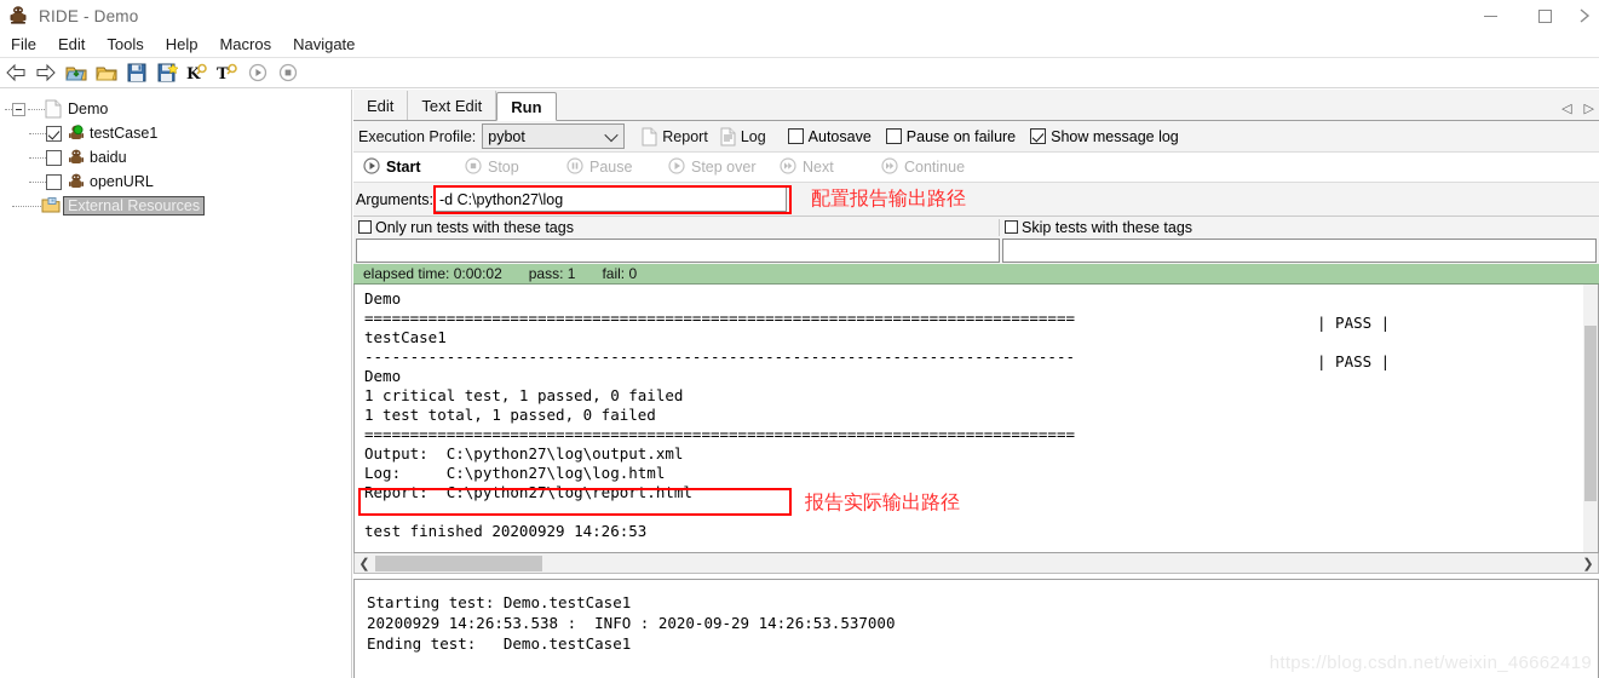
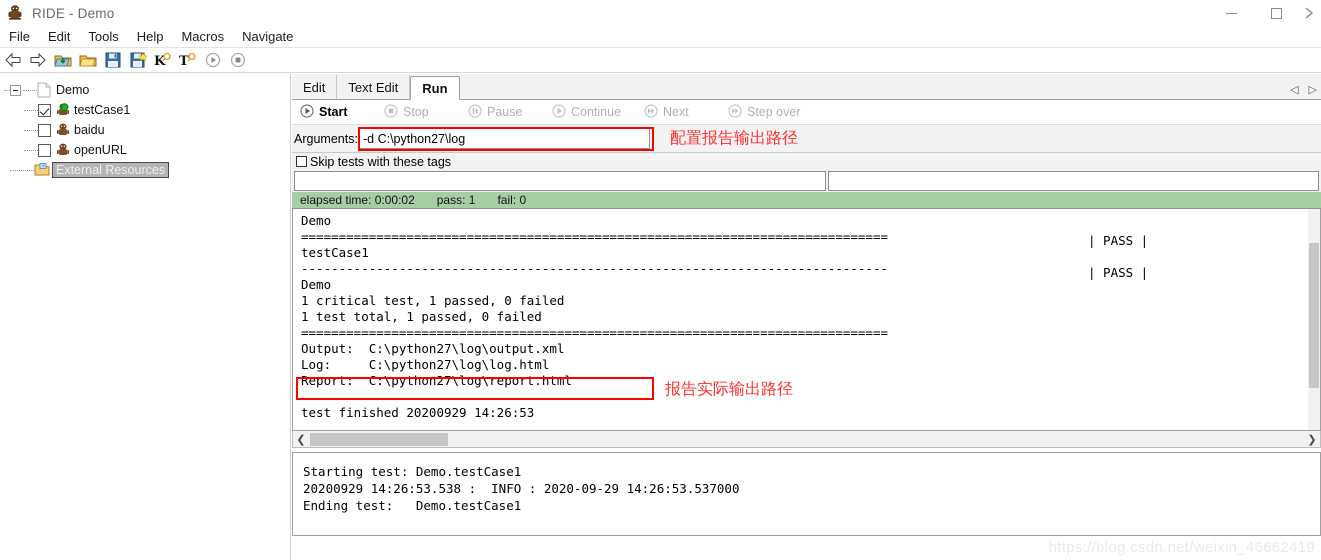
  RIDE - Demo
  File
  Edit
  Tools
  Help
  Macros
  Navigate
  K
  T
  Demo
  testCase1
  baidu
  openURL
  External Resources
  Edit
  Text Edit
  Run
  ◁
  ▷
- Execution Profile:
- pybot
- Report
- Log
- Autosave
- Pause on failure
- Show message log
  Start
  Stop
  Pause
- Step over
+ Continue
  Next
- Continue
+ Step over
  Arguments:
  -d C:\python27\log
  配置报告输出路径
- Only run tests with these tags
  Skip tests with these tags
  elapsed time: 0:00:02
  pass: 1
  fail: 0
  Demo
  ==============================================================================
  testCase1
  ------------------------------------------------------------------------------
  Demo
  1 critical test, 1 passed, 0 failed
  1 test total, 1 passed, 0 failed
  ==============================================================================
  Output: C:\python27\log\output.xml
  Log: C:\python27\log\log.html
  Report: C:\python27\log\report.html
  test finished 20200929 14:26:53
  | PASS |
  | PASS |
  报告实际输出路径
  ❮
  ❯
  Starting test: Demo.testCase1
  20200929 14:26:53.538 : INFO : 2020-09-29 14:26:53.537000
  Ending test: Demo.testCase1
